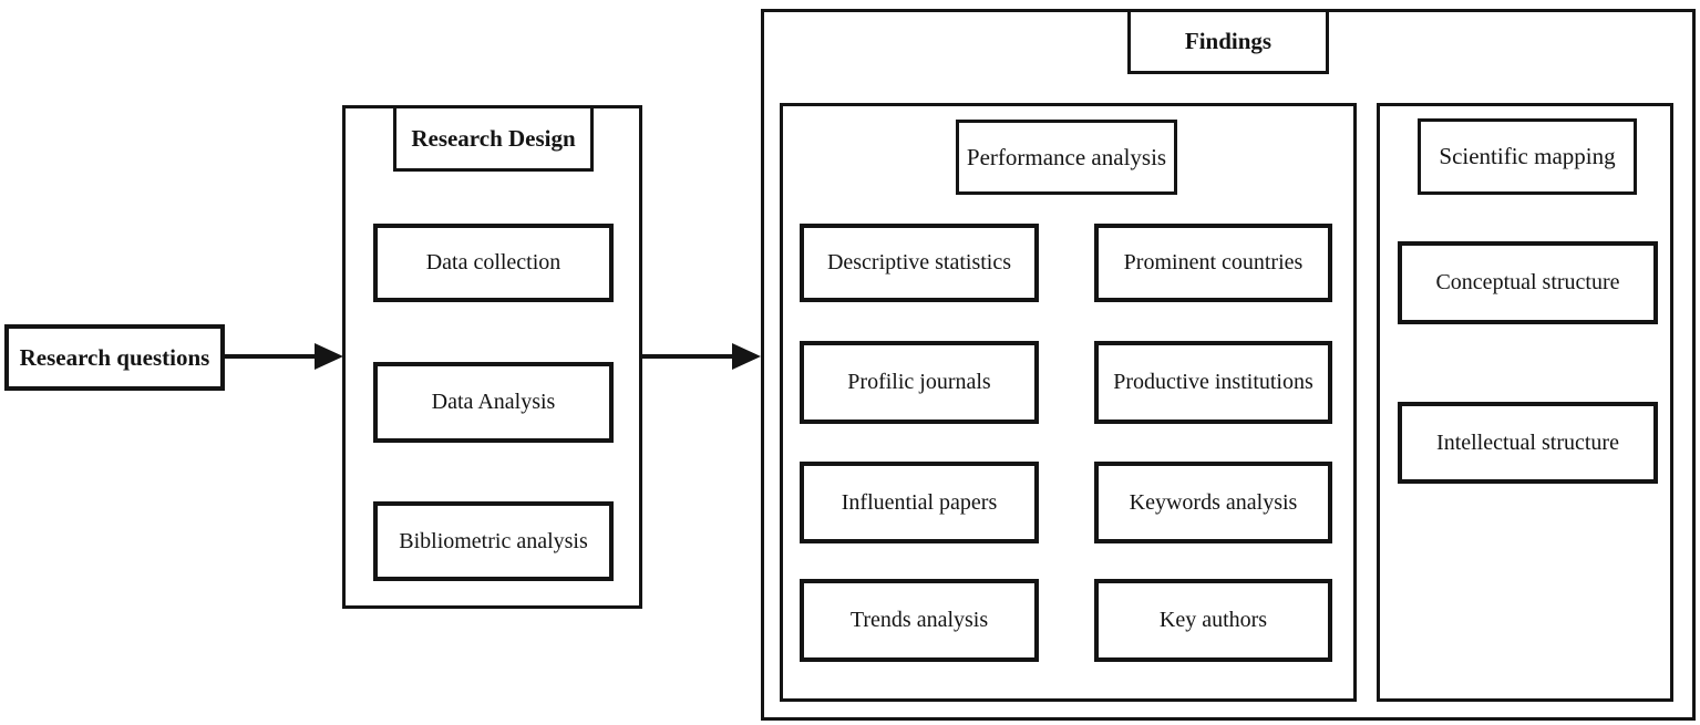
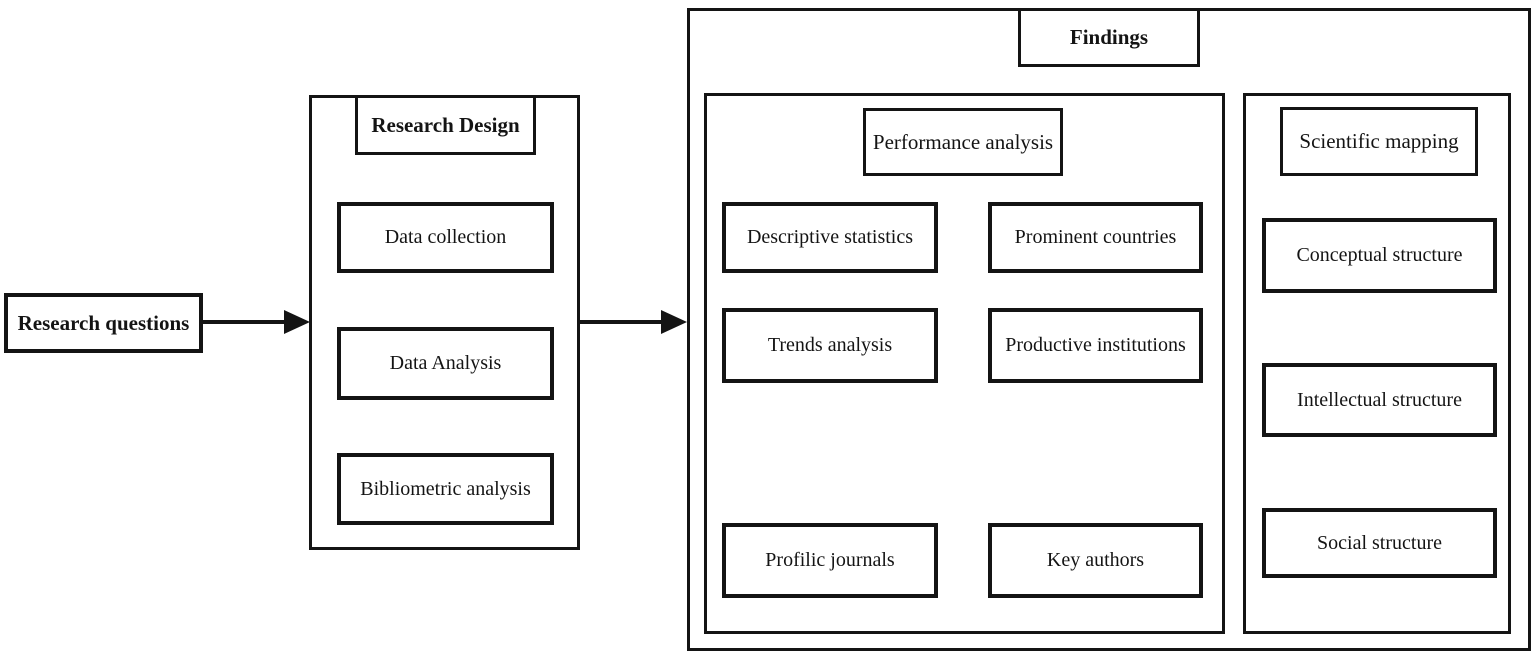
  Research questions
  Research Design
  Data collection
  Data Analysis
  Bibliometric analysis
  Findings
  Performance analysis
  Descriptive statistics
- Profilic journals
+ Trends analysis
- Influential papers
- Trends analysis
+ Profilic journals
  Prominent countries
  Productive institutions
- Keywords analysis
  Key authors
  Scientific mapping
  Conceptual structure
  Intellectual structure
+ Social structure
